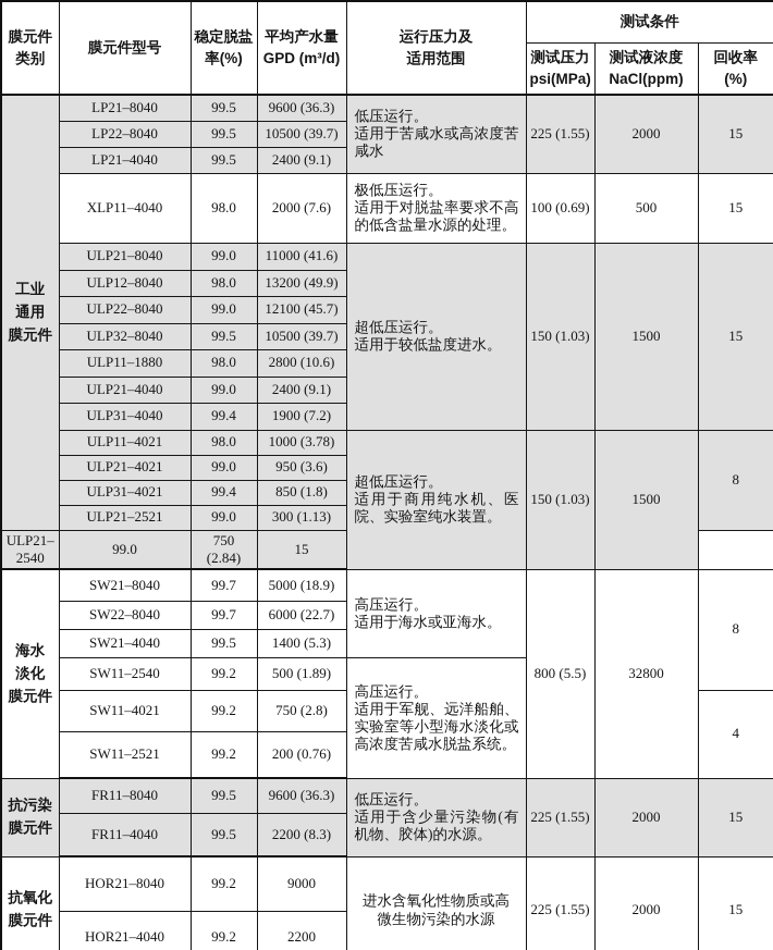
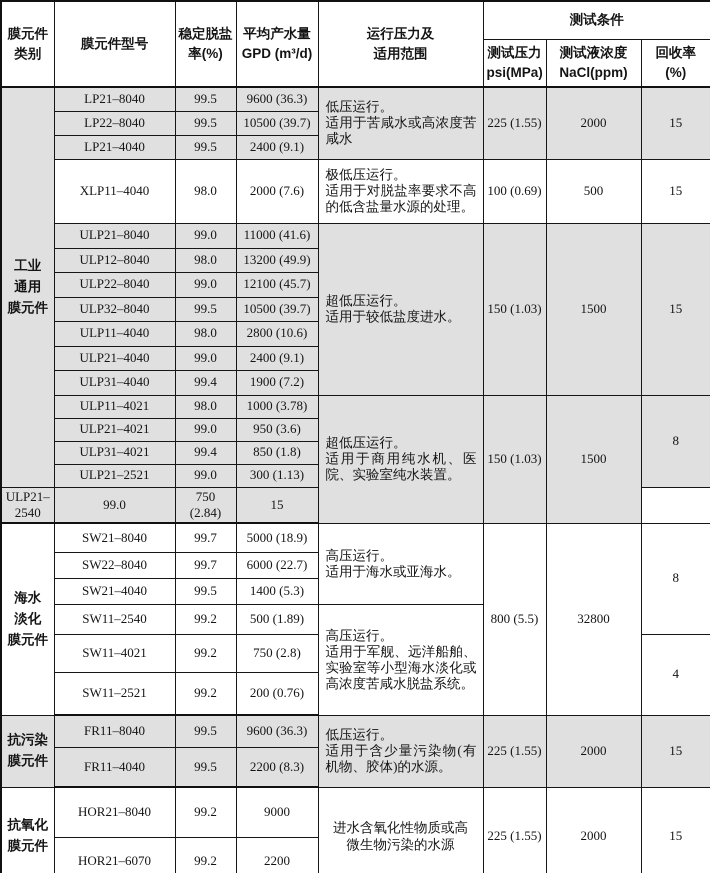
  膜元件 类别	膜元件型号	稳定脱盐 率(%)	平均产水量 GPD (m³/d)	运行压力及 适用范围	测试条件
  测试压力 psi(MPa)	测试液浓度 NaCl(ppm)	回收率 (%)
  工业 通用 膜元件	LP21–8040	99.5	9600 (36.3)	低压运行。 适用于苦咸水或高浓度苦咸水	225 (1.55)	2000	15
  LP22–8040	99.5	10500 (39.7)
  LP21–4040	99.5	2400 (9.1)
  XLP11–4040	98.0	2000 (7.6)	极低压运行。 适用于对脱盐率要求不高的低含盐量水源的处理。	100 (0.69)	500	15
  ULP21–8040	99.0	11000 (41.6)	超低压运行。 适用于较低盐度进水。	150 (1.03)	1500	15
  ULP12–8040	98.0	13200 (49.9)
  ULP22–8040	99.0	12100 (45.7)
  ULP32–8040	99.5	10500 (39.7)
- ULP11–1880	98.0	2800 (10.6)
+ ULP11–4040	98.0	2800 (10.6)
  ULP21–4040	99.0	2400 (9.1)
  ULP31–4040	99.4	1900 (7.2)
  ULP11–4021	98.0	1000 (3.78)	超低压运行。 适用于商用纯水机、医院、实验室纯水装置。	150 (1.03)	1500	8
  ULP21–4021	99.0	950 (3.6)
  ULP31–4021	99.4	850 (1.8)
  ULP21–2521	99.0	300 (1.13)
  ULP21–2540	99.0	750 (2.84)	15
  海水 淡化 膜元件	SW21–8040	99.7	5000 (18.9)	高压运行。 适用于海水或亚海水。	800 (5.5)	32800	8
  SW22–8040	99.7	6000 (22.7)
  SW21–4040	99.5	1400 (5.3)
  SW11–2540	99.2	500 (1.89)	高压运行。 适用于军舰、远洋船舶、实验室等小型海水淡化或高浓度苦咸水脱盐系统。
  SW11–4021	99.2	750 (2.8)	4
  SW11–2521	99.2	200 (0.76)
  抗污染 膜元件	FR11–8040	99.5	9600 (36.3)	低压运行。 适用于含少量污染物(有机物、胶体)的水源。	225 (1.55)	2000	15
  FR11–4040	99.5	2200 (8.3)
  抗氧化 膜元件	HOR21–8040	99.2	9000	进水含氧化性物质或高微生物污染的水源	225 (1.55)	2000	15
- HOR21–4040	99.2	2200
+ HOR21–6070	99.2	2200
